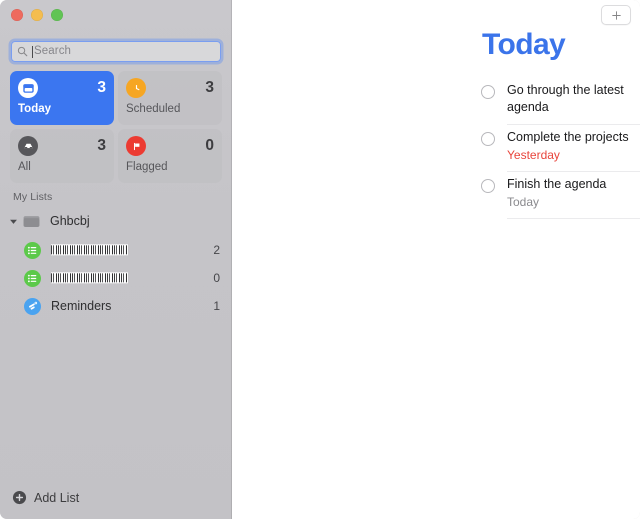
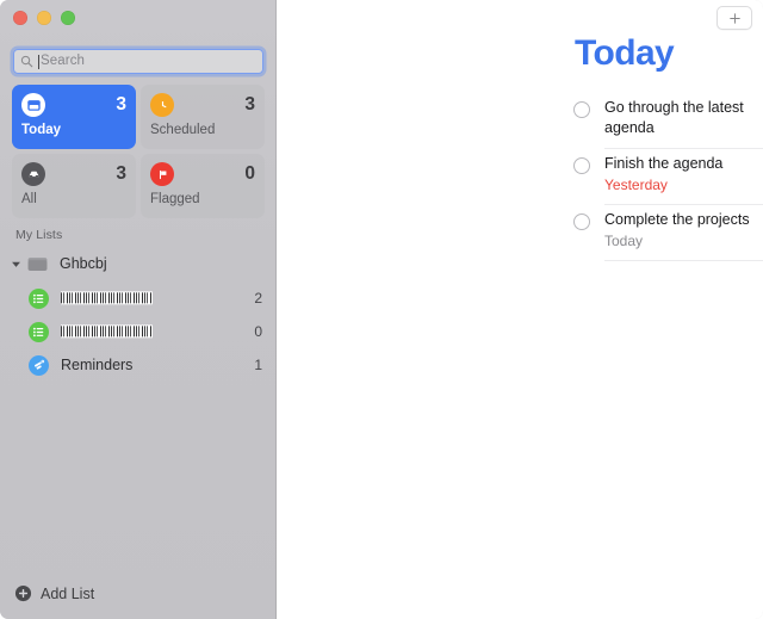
  Search
  3
  Today
  3
  Scheduled
  3
  All
  0
  Flagged
  My Lists
  Ghbcbj
  2
  0
  Reminders
  1
  Add List
  Today
  Go through the latest agenda
- Complete the projects
+ Finish the agenda
  Yesterday
- Finish the agenda
+ Complete the projects
  Today
